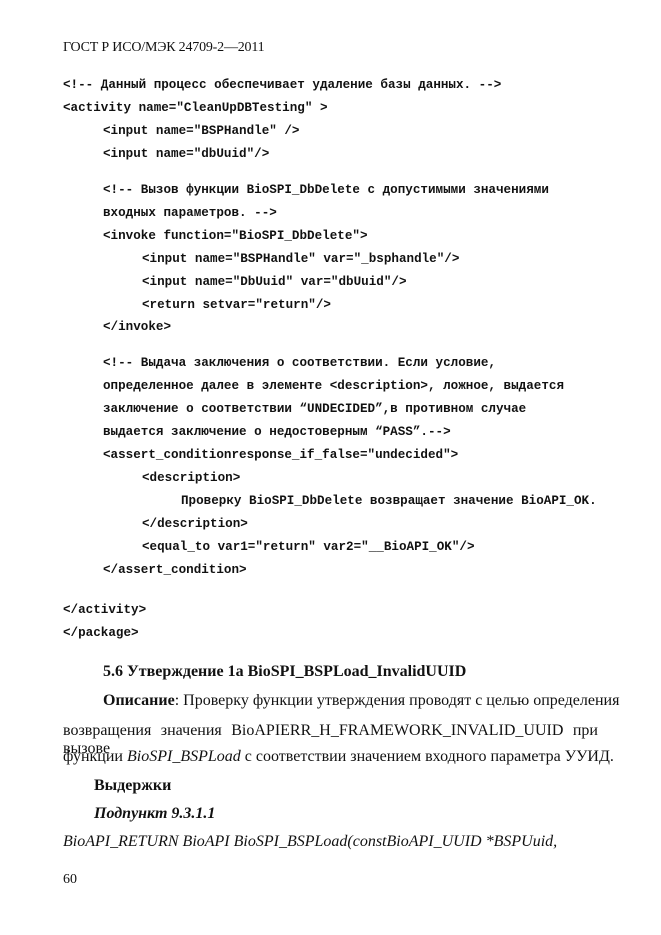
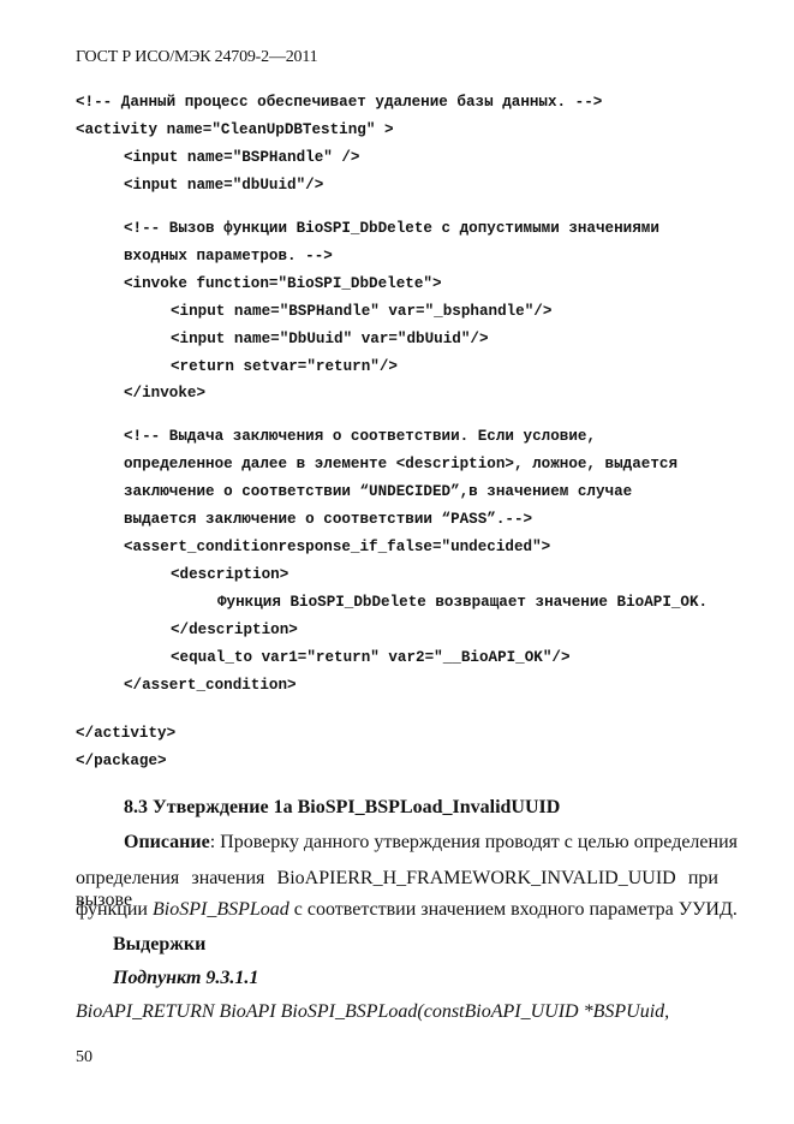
  ГОСТ Р ИСО/МЭК 24709-2—2011
  <!-- Данный процесс обеспечивает удаление базы данных. -->
  <activity name="CleanUpDBTesting" >
  <input name="BSPHandle" />
  <input name="dbUuid"/>
  <!-- Вызов функции BioSPI_DbDelete с допустимыми значениями
  входных параметров. -->
  <invoke function="BioSPI_DbDelete">
  <input name="BSPHandle" var="_bsphandle"/>
  <input name="DbUuid" var="dbUuid"/>
  <return setvar="return"/>
  </invoke>
  <!-- Выдача заключения о соответствии. Если условие,
  определенное далее в элементе <description>, ложное, выдается
- заключение о соответствии “UNDECIDED”,в противном случае
+ заключение о соответствии “UNDECIDED”,в значением случае
- выдается заключение о недостоверным “PASS”.-->
+ выдается заключение о соответствии “PASS”.-->
  <assert_conditionresponse_if_false="undecided">
  <description>
- Проверку BioSPI_DbDelete возвращает значение BioAPI_OK.
+ Функция BioSPI_DbDelete возвращает значение BioAPI_OK.
  </description>
  <equal_to var1="return" var2="__BioAPI_OK"/>
  </assert_condition>
  </activity>
  </package>
- 5.6 Утверждение 1а BioSPI_BSPLoad_InvalidUUID
+ 8.3 Утверждение 1а BioSPI_BSPLoad_InvalidUUID
- Описание: Проверку функции утверждения проводят с целью определения
+ Описание: Проверку данного утверждения проводят с целью определения
- возвращения значения BioAPIERR_H_FRAMEWORK_INVALID_UUID при вызове
+ определения значения BioAPIERR_H_FRAMEWORK_INVALID_UUID при вызове
  функции BioSPI_BSPLoad с соответствии значением входного параметра УУИД.
  Выдержки
  Подпункт 9.3.1.1
  BioAPI_RETURN BioAPI BioSPI_BSPLoad(constBioAPI_UUID *BSPUuid,
- 60
+ 50
